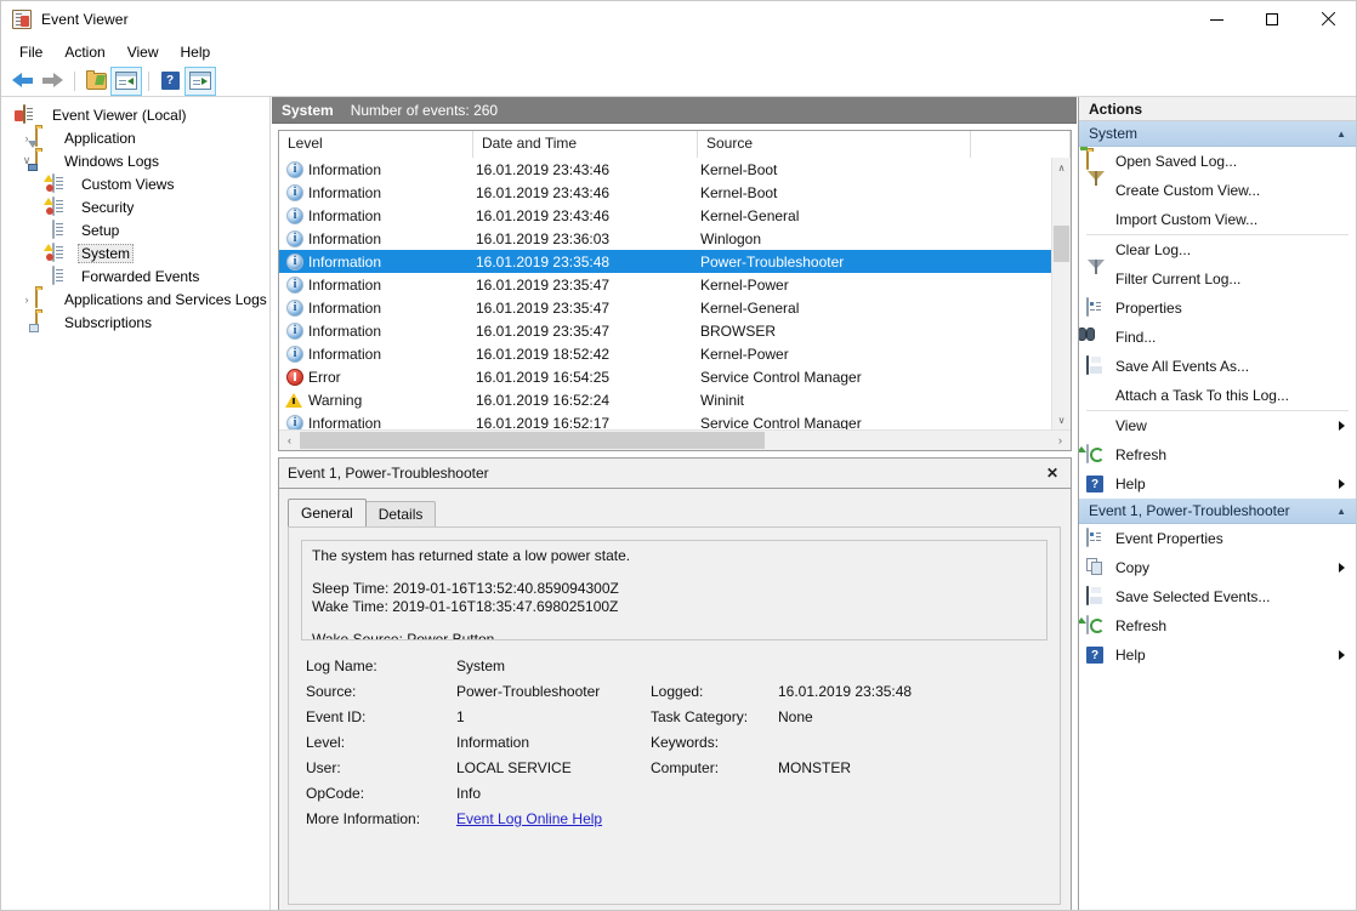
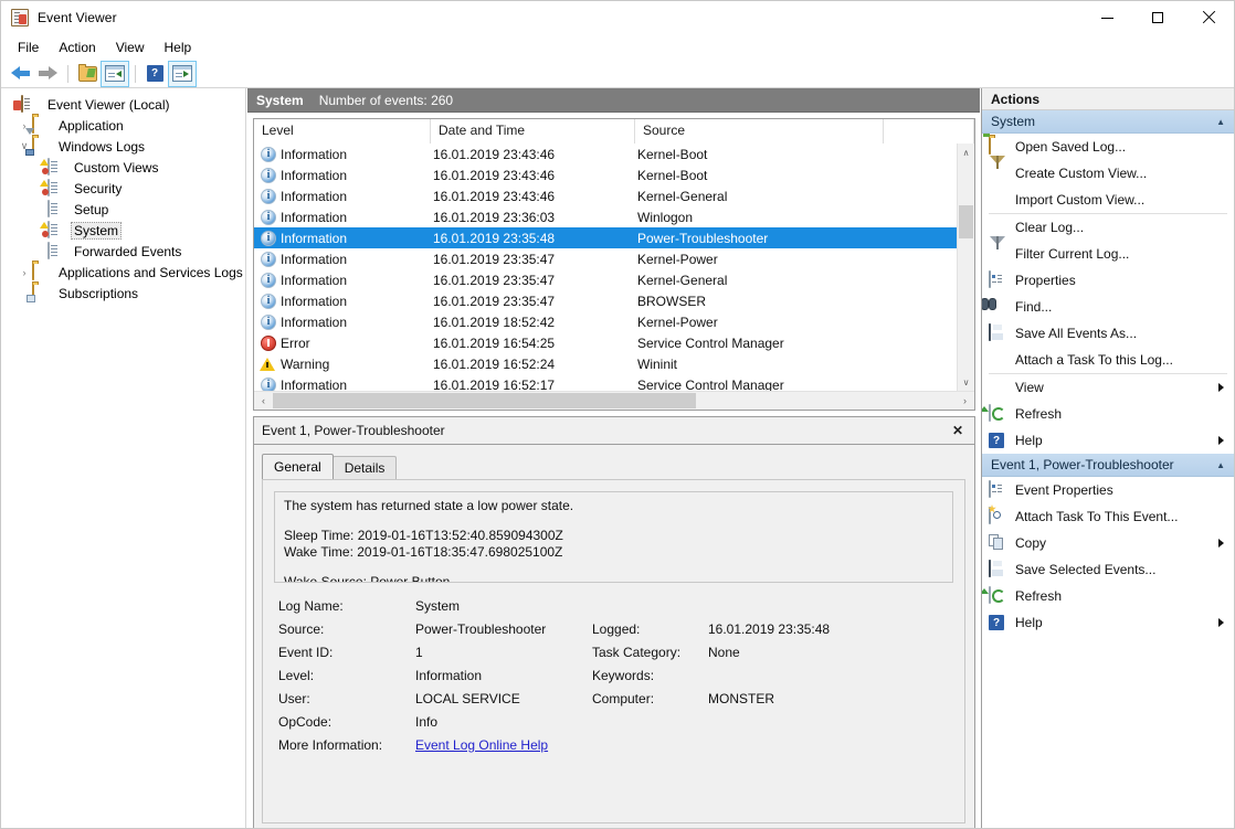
  Event Viewer
  File
  Action
  View
  Help
  ?
  Event Viewer (Local)
  ›
  Application
  ∨
  Windows Logs
  Custom Views
  Security
  Setup
  System
  Forwarded Events
  ›
  Applications and Services Logs
  Subscriptions
  System
  Number of events: 260
  Level
  Date and Time
  Source
  i
  Information
  16.01.2019 23:43:46
  Kernel-Boot
  i
  Information
  16.01.2019 23:43:46
  Kernel-Boot
  i
  Information
  16.01.2019 23:43:46
  Kernel-General
  i
  Information
  16.01.2019 23:36:03
  Winlogon
  i
  Information
  16.01.2019 23:35:48
  Power-Troubleshooter
  i
  Information
  16.01.2019 23:35:47
  Kernel-Power
  i
  Information
  16.01.2019 23:35:47
  Kernel-General
  i
  Information
  16.01.2019 23:35:47
  BROWSER
  i
  Information
  16.01.2019 18:52:42
  Kernel-Power
  Error
  16.01.2019 16:54:25
  Service Control Manager
  Warning
  16.01.2019 16:52:24
  Wininit
  i
  Information
  16.01.2019 16:52:17
  Service Control Manager
  ∧
  ∨
  ‹
  ›
  Event 1, Power-Troubleshooter
  ✕
  General
  Details
  The system has returned state a low power state.
  Sleep Time: 2019-01-16T13:52:40.859094300Z
  Wake Time: 2019-01-16T18:35:47.698025100Z
  Log Name:
  System
  Source:
  Power-Troubleshooter
  Logged:
  16.01.2019 23:35:48
  Event ID:
  1
  Task Category:
  None
  Level:
  Information
  Keywords:
  User:
  LOCAL SERVICE
  Computer:
  MONSTER
  OpCode:
  Info
  More Information:
  Event Log Online Help
  Actions
  System
  ▲
  Open Saved Log...
  Create Custom View...
  Import Custom View...
  Clear Log...
  Filter Current Log...
  Properties
  Find...
  Save All Events As...
  Attach a Task To this Log...
  View
  Refresh
  ?
  Help
  Event 1, Power-Troubleshooter
  ▲
  Event Properties
+ Attach Task To This Event...
  Copy
  Save Selected Events...
  Refresh
  ?
  Help
